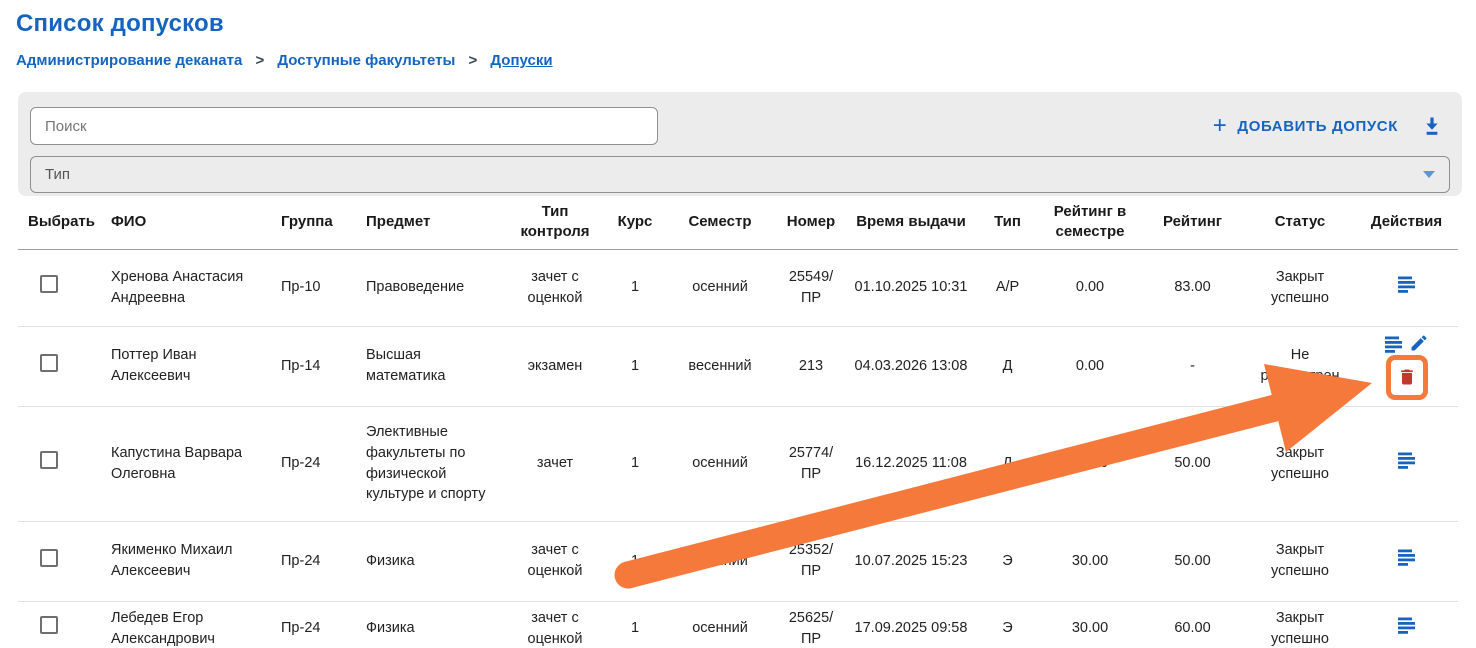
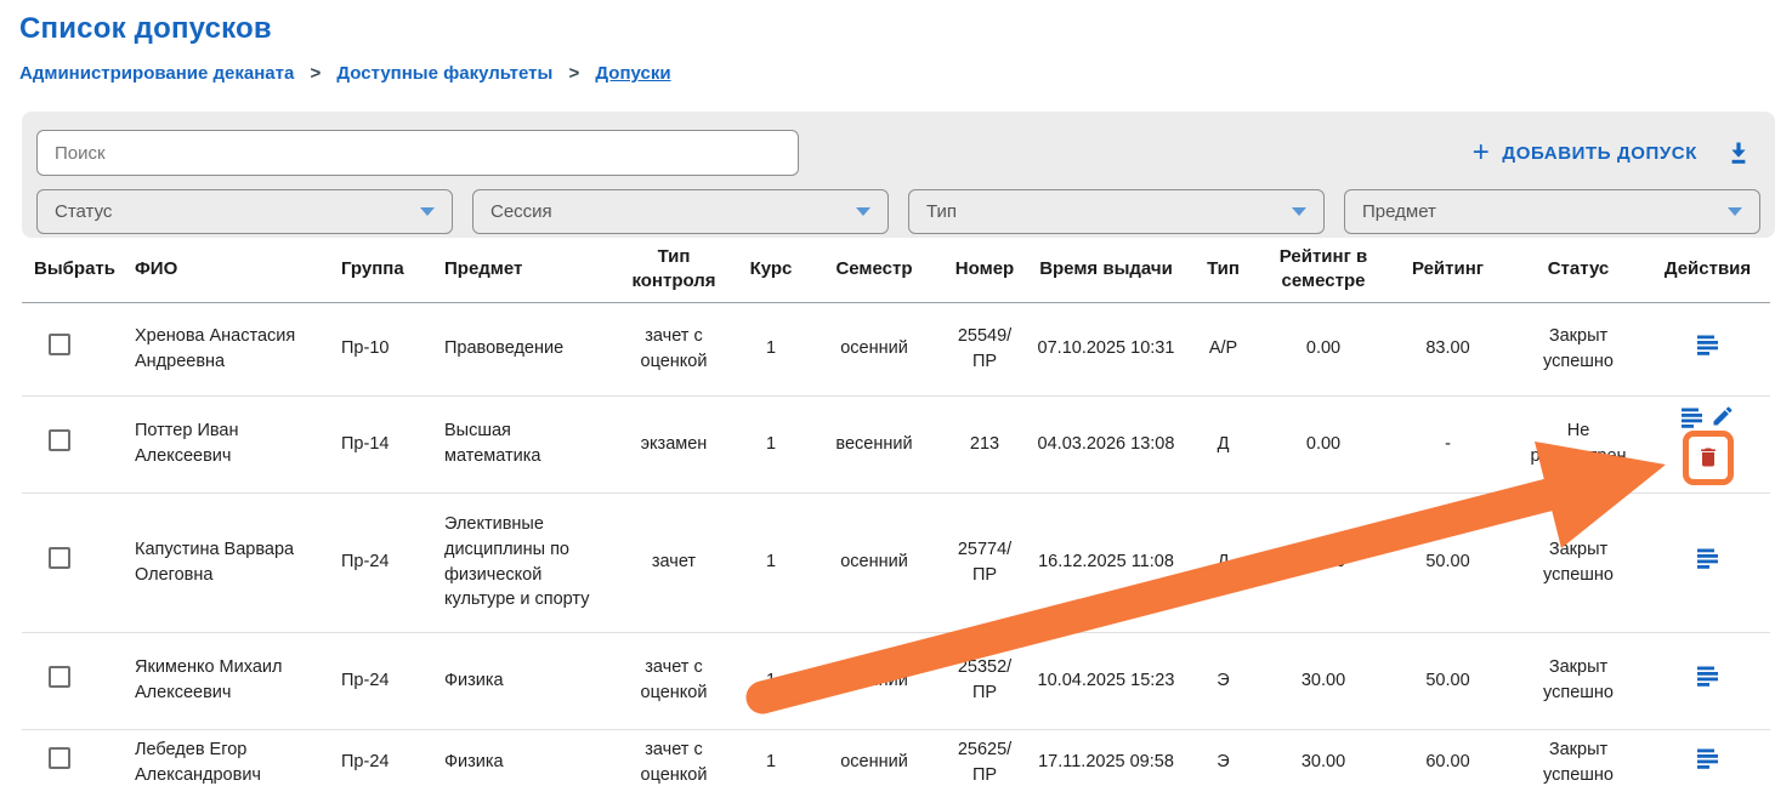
  Список допусков
  Администрирование деканата > Доступные факультеты > Допуски
  Поиск
  +
  ДОБАВИТЬ ДОПУСК
+ Статус
+ Сессия
  Тип
+ Предмет
  Выбрать	ФИО	Группа	Предмет	Тип контроля	Курс	Семестр	Номер	Время выдачи	Тип	Рейтинг в семестре	Рейтинг	Статус	Действия
- 	Хренова Анастасия Андреевна	Пр-10	Правоведение	зачет с оценкой	1	осенний	25549/​ПР	01.10.2025 10:31	А/Р	0.00	83.00	Закрыт успешно
+ 	Хренова Анастасия Андреевна	Пр-10	Правоведение	зачет с оценкой	1	осенний	25549/​ПР	07.10.2025 10:31	А/Р	0.00	83.00	Закрыт успешно
  	Поттер Иван Алексеевич	Пр-14	Высшая математика	экзамен	1	весенний	213	04.03.2026 13:08	Д	0.00	-	Не рн
- 	Капустина Варвара Олеговна	Пр-24	Элективные факультеты по физической культуре и спорту	зачет	1	осенний	25774/​ПР	16.12.2025 11:08			50.00	Закрыт успешно
+ 	Капустина Варвара Олеговна	Пр-24	Элективные дисциплины по физической культуре и спорту	зачет	1	осенний	25774/​ПР	16.12.2025 11:08			50.00	Закрыт успешно
- 	Якименко Михаил Алексеевич	Пр-24	Физика	зачет с оценкой		й	25352/​ПР	10.07.2025 15:23	Э	30.00	50.00	Закрыт успешно
+ 	Якименко Михаил Алексеевич	Пр-24	Физика	зачет с оценкой		й	25352/​ПР	10.04.2025 15:23	Э	30.00	50.00	Закрыт успешно
- 	Лебедев Егор Александрович	Пр-24	Физика	зачет с оценкой	1	осенний	25625/​ПР	17.09.2025 09:58	Э	30.00	60.00	Закрыт успешно
+ 	Лебедев Егор Александрович	Пр-24	Физика	зачет с оценкой	1	осенний	25625/​ПР	17.11.2025 09:58	Э	30.00	60.00	Закрыт успешно
